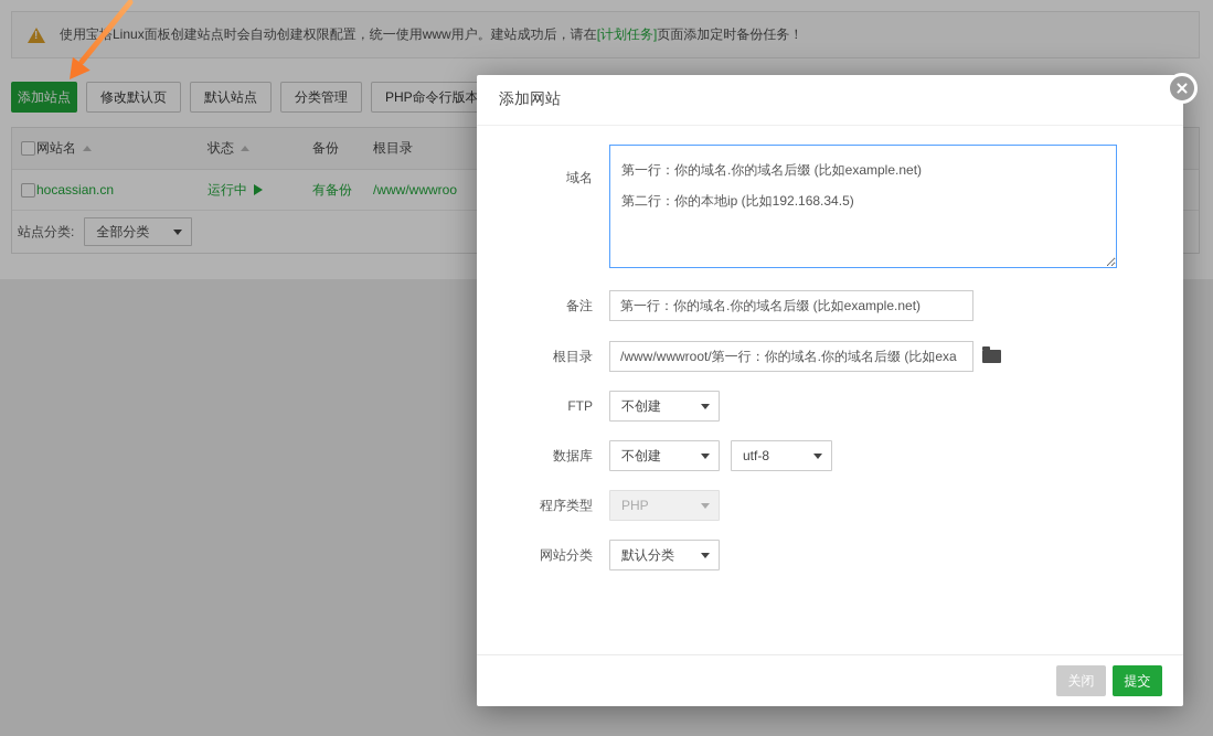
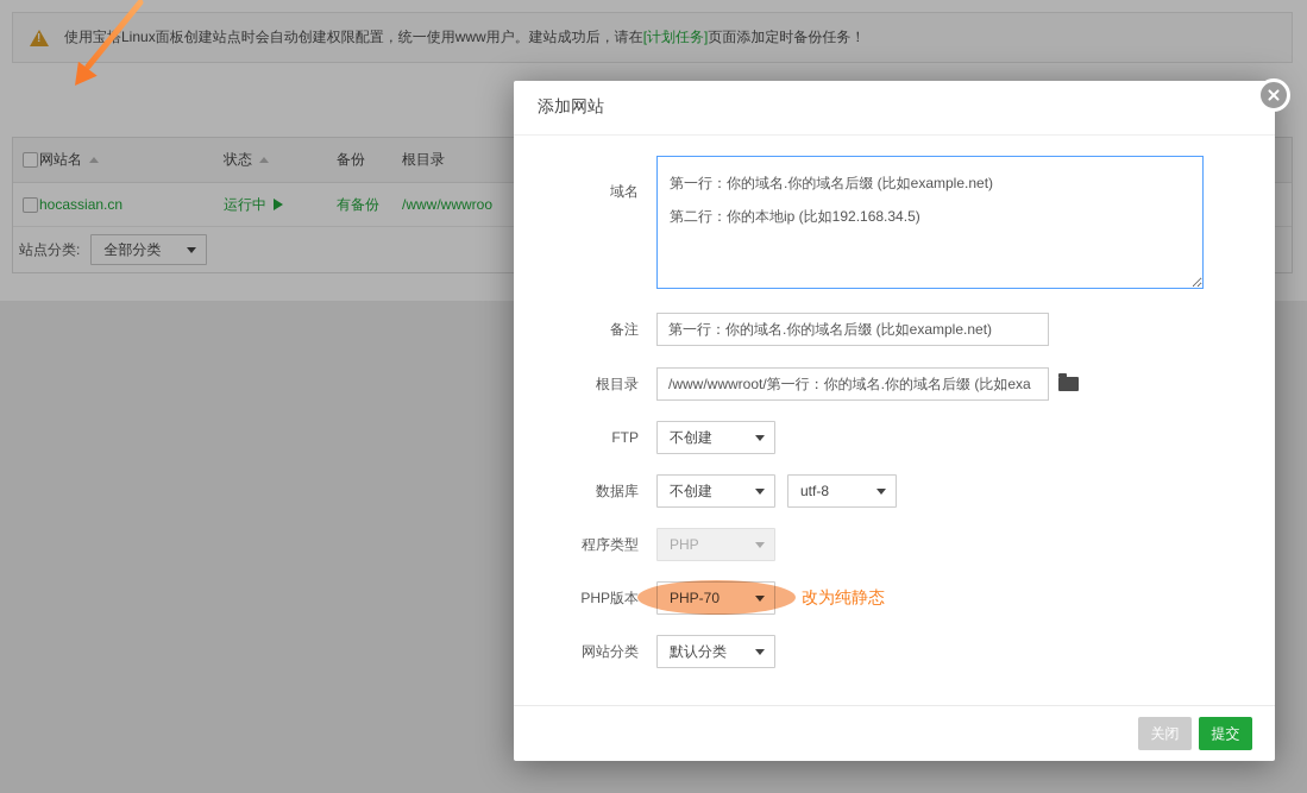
  使用宝Linux面板创建站点时会自动创建权限配置，统一使用www用户。建站成功后，请在[计划任务]页面添加定时备份任务！
- 添加站点
- 修改默认页
- 默认站点
- 分类管理
- PHP命令行版本
  网站名
  状态
  备份
  根目录
  hocassian.cn
  运行中
  有备份
  /www/wwwroo
  站点分类:
  全部分类
  添加网站
  域名
  第一行：你的域名.你的域名后缀 (比如example.net)
  第二行：你的本地ip (比如192.168.34.5)
  备注
  第一行：你的域名.你的域名后缀 (比如example.net)
  根目录
  /www/wwwroot/第一行：你的域名.你的域名后缀 (比如exa
  FTP
  不创建
  数据库
  不创建
  utf-8
  程序类型
  PHP
+ PHP版本
+ PHP-70
+ 改为纯静态
  网站分类
  默认分类
  关闭
  提交
